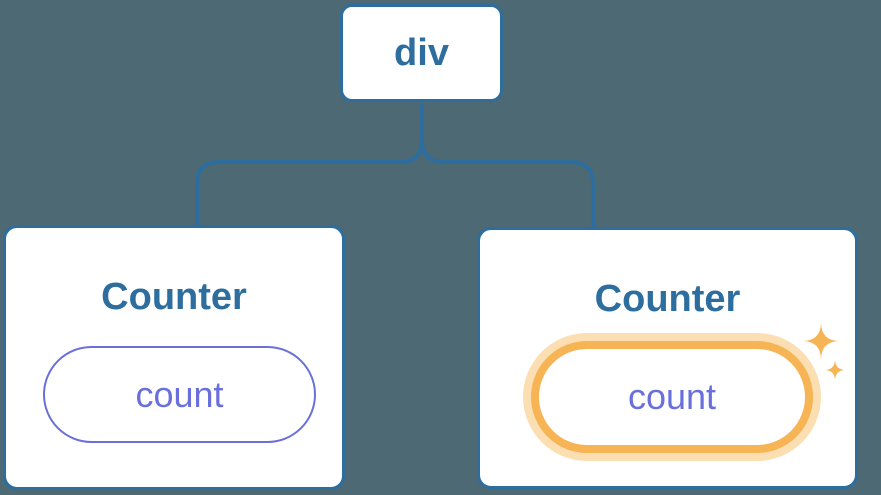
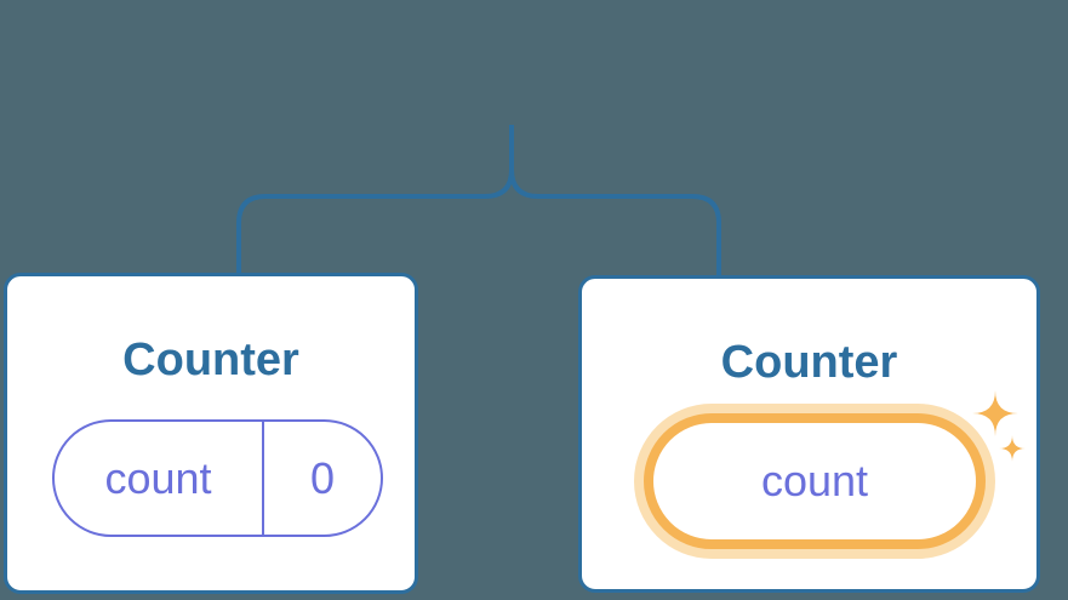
- div
  Counter
  count
+ 0
  Counter
  count
